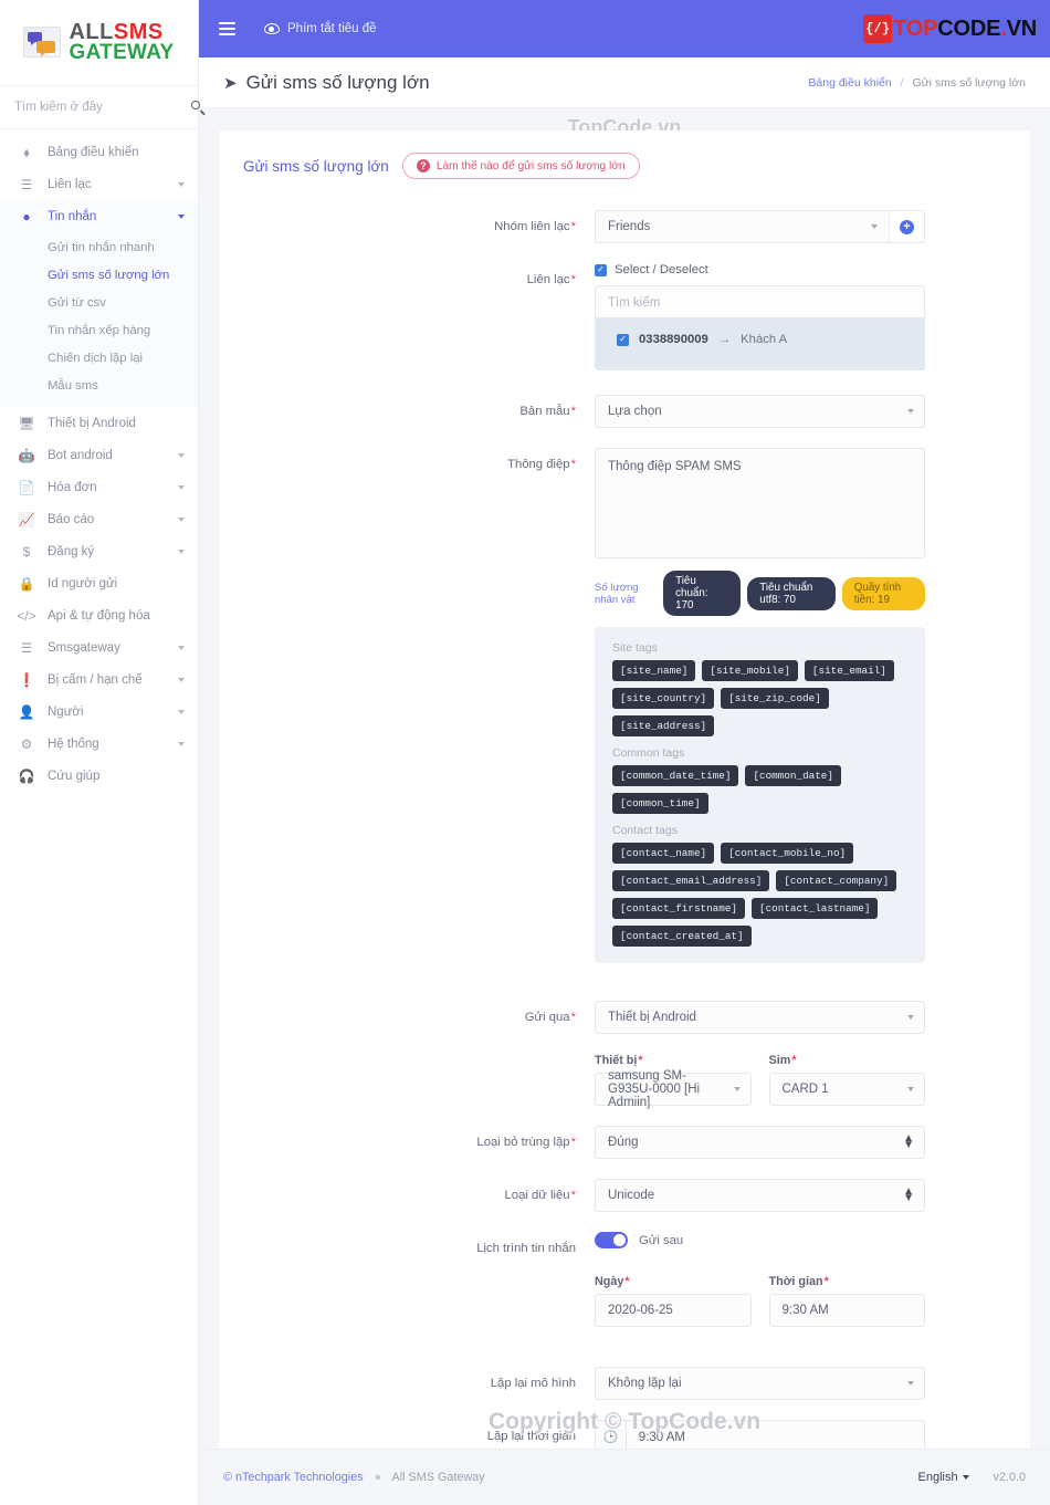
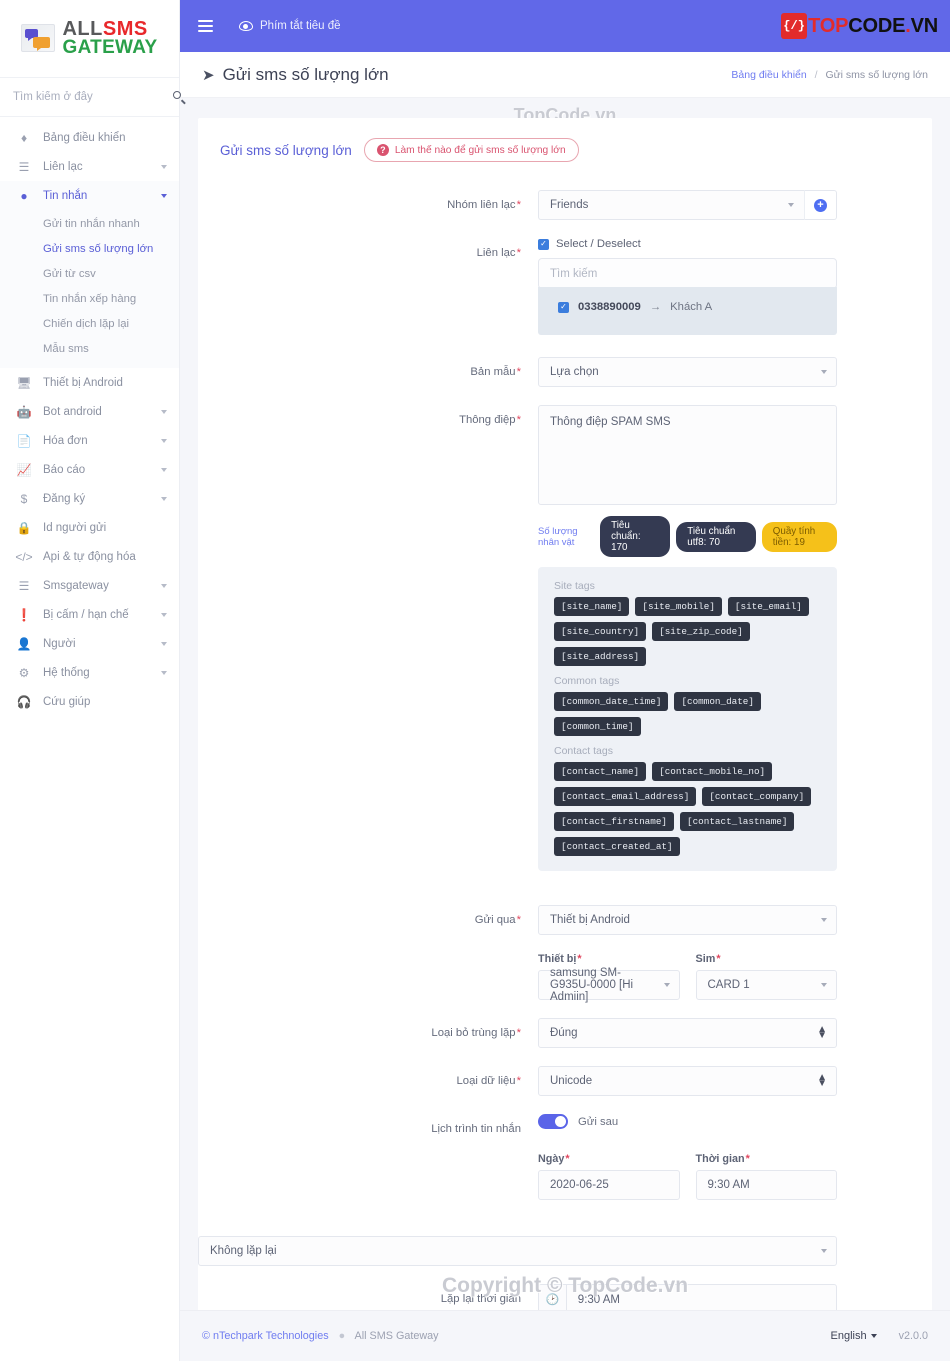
  ALLSMS
  GATEWAY
  Tìm kiếm ở đây
  ♦
  Bảng điều khiển
  ☰
  Liên lạc
  ●
  Tin nhắn
  Gửi tin nhắn nhanh
  Gửi sms số lượng lớn
  Gửi từ csv
  Tin nhắn xếp hàng
  Chiến dịch lặp lại
  Mẫu sms
  🖥
  Thiết bị Android
  🤖
  Bot android
  📄
  Hóa đơn
  📈
  Báo cáo
  $
  Đăng ký
  🔒
  Id người gửi
  </>
  Api & tự động hóa
  ☰
  Smsgateway
  ❗
  Bị cấm / hạn chế
  👤
  Người
  ⚙
  Hệ thống
  🎧
  Cứu giúp
  Phím tắt tiêu đề
  {/}
  TOPCODE.VN
  ➤
  Gửi sms số lượng lớn
  Bảng điều khiển / Gửi sms số lượng lớn
  TopCode.vn
  Gửi sms số lượng lớn
  ?
  Làm thế nào để gửi sms số lượng lớn
  Nhóm liên lạc*
  Friends
  +
  Liên lạc*
  ✓
  Select / Deselect
  Tìm kiếm
  ✓
  0338890009
  →
  Khách A
  Bản mẫu*
  Lựa chọn
  Thông điệp*
  Thông điệp SPAM SMS
  Số lượng nhân vật
  Tiêu chuẩn: 170
  Tiêu chuẩn utf8: 70
  Quầy tính tiền: 19
  Site tags
  [site_name]
  [site_mobile]
  [site_email]
  [site_country]
  [site_zip_code]
  [site_address]
  Common tags
  [common_date_time]
  [common_date]
  [common_time]
  Contact tags
  [contact_name]
  [contact_mobile_no]
  [contact_email_address]
  [contact_company]
  [contact_firstname]
  [contact_lastname]
  [contact_created_at]
  Gửi qua*
  Thiết bị Android
  Thiết bị*
  samsung SM-G935U-0000 [Hi Admiin]
  Sim*
  CARD 1
  Loại bỏ trùng lặp*
  Đúng
  ▲
  ▼
  Loại dữ liệu*
  Unicode
  ▲
  ▼
  Lịch trình tin nhắn
  Gửi sau
  Ngày*
  2020-06-25
  Thời gian*
  9:30 AM
- Lặp lại mô hình
  Không lặp lại
  Lặp lại thời gian
  🕑
  9:30 AM
  Copyright © TopCode.vn
  © nTechpark Technologies ● All SMS Gateway
  English
  v2.0.0
